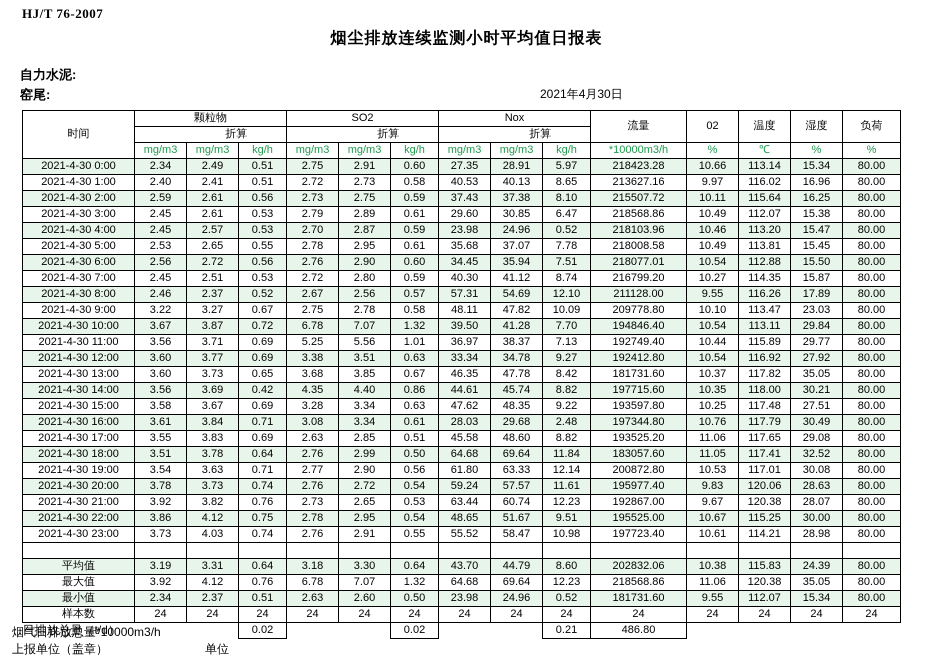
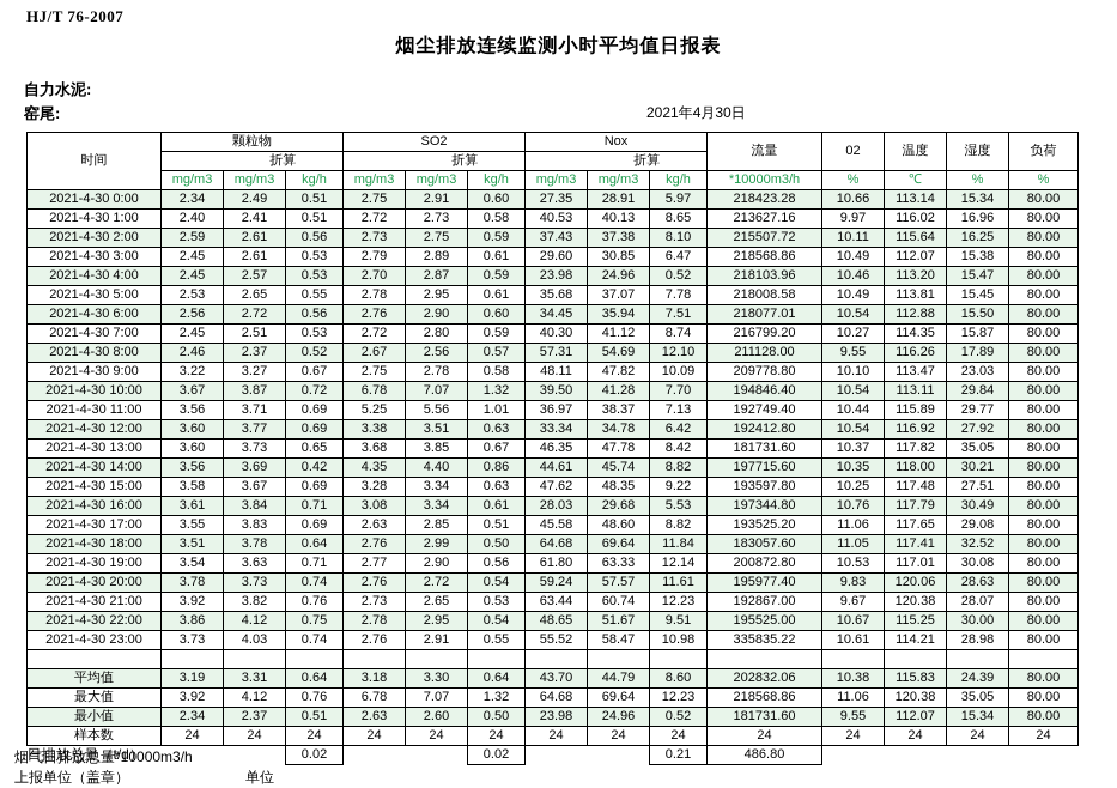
  HJ/T 76-2007
  烟尘排放连续监测小时平均值日报表
  自力水泥:
  窑尾:
  2021年4月30日
  时间	颗粒物	SO2	Nox	流量	02	温度	湿度	负荷
  	折算		折算		折算
  mg/m3	mg/m3	kg/h	mg/m3	mg/m3	kg/h	mg/m3	mg/m3	kg/h	*10000m3/h	%	℃	%	%
  2021-4-30 0:00	2.34	2.49	0.51	2.75	2.91	0.60	27.35	28.91	5.97	218423.28	10.66	113.14	15.34	80.00
  2021-4-30 1:00	2.40	2.41	0.51	2.72	2.73	0.58	40.53	40.13	8.65	213627.16	9.97	116.02	16.96	80.00
  2021-4-30 2:00	2.59	2.61	0.56	2.73	2.75	0.59	37.43	37.38	8.10	215507.72	10.11	115.64	16.25	80.00
  2021-4-30 3:00	2.45	2.61	0.53	2.79	2.89	0.61	29.60	30.85	6.47	218568.86	10.49	112.07	15.38	80.00
  2021-4-30 4:00	2.45	2.57	0.53	2.70	2.87	0.59	23.98	24.96	0.52	218103.96	10.46	113.20	15.47	80.00
  2021-4-30 5:00	2.53	2.65	0.55	2.78	2.95	0.61	35.68	37.07	7.78	218008.58	10.49	113.81	15.45	80.00
  2021-4-30 6:00	2.56	2.72	0.56	2.76	2.90	0.60	34.45	35.94	7.51	218077.01	10.54	112.88	15.50	80.00
  2021-4-30 7:00	2.45	2.51	0.53	2.72	2.80	0.59	40.30	41.12	8.74	216799.20	10.27	114.35	15.87	80.00
  2021-4-30 8:00	2.46	2.37	0.52	2.67	2.56	0.57	57.31	54.69	12.10	211128.00	9.55	116.26	17.89	80.00
  2021-4-30 9:00	3.22	3.27	0.67	2.75	2.78	0.58	48.11	47.82	10.09	209778.80	10.10	113.47	23.03	80.00
  2021-4-30 10:00	3.67	3.87	0.72	6.78	7.07	1.32	39.50	41.28	7.70	194846.40	10.54	113.11	29.84	80.00
  2021-4-30 11:00	3.56	3.71	0.69	5.25	5.56	1.01	36.97	38.37	7.13	192749.40	10.44	115.89	29.77	80.00
- 2021-4-30 12:00	3.60	3.77	0.69	3.38	3.51	0.63	33.34	34.78	9.27	192412.80	10.54	116.92	27.92	80.00
+ 2021-4-30 12:00	3.60	3.77	0.69	3.38	3.51	0.63	33.34	34.78	6.42	192412.80	10.54	116.92	27.92	80.00
  2021-4-30 13:00	3.60	3.73	0.65	3.68	3.85	0.67	46.35	47.78	8.42	181731.60	10.37	117.82	35.05	80.00
  2021-4-30 14:00	3.56	3.69	0.42	4.35	4.40	0.86	44.61	45.74	8.82	197715.60	10.35	118.00	30.21	80.00
  2021-4-30 15:00	3.58	3.67	0.69	3.28	3.34	0.63	47.62	48.35	9.22	193597.80	10.25	117.48	27.51	80.00
- 2021-4-30 16:00	3.61	3.84	0.71	3.08	3.34	0.61	28.03	29.68	2.48	197344.80	10.76	117.79	30.49	80.00
+ 2021-4-30 16:00	3.61	3.84	0.71	3.08	3.34	0.61	28.03	29.68	5.53	197344.80	10.76	117.79	30.49	80.00
  2021-4-30 17:00	3.55	3.83	0.69	2.63	2.85	0.51	45.58	48.60	8.82	193525.20	11.06	117.65	29.08	80.00
  2021-4-30 18:00	3.51	3.78	0.64	2.76	2.99	0.50	64.68	69.64	11.84	183057.60	11.05	117.41	32.52	80.00
  2021-4-30 19:00	3.54	3.63	0.71	2.77	2.90	0.56	61.80	63.33	12.14	200872.80	10.53	117.01	30.08	80.00
  2021-4-30 20:00	3.78	3.73	0.74	2.76	2.72	0.54	59.24	57.57	11.61	195977.40	9.83	120.06	28.63	80.00
  2021-4-30 21:00	3.92	3.82	0.76	2.73	2.65	0.53	63.44	60.74	12.23	192867.00	9.67	120.38	28.07	80.00
  2021-4-30 22:00	3.86	4.12	0.75	2.78	2.95	0.54	48.65	51.67	9.51	195525.00	10.67	115.25	30.00	80.00
- 2021-4-30 23:00	3.73	4.03	0.74	2.76	2.91	0.55	55.52	58.47	10.98	197723.40	10.61	114.21	28.98	80.00
+ 2021-4-30 23:00	3.73	4.03	0.74	2.76	2.91	0.55	55.52	58.47	10.98	335835.22	10.61	114.21	28.98	80.00
  平均值	3.19	3.31	0.64	3.18	3.30	0.64	43.70	44.79	8.60	202832.06	10.38	115.83	24.39	80.00
  最大值	3.92	4.12	0.76	6.78	7.07	1.32	64.68	69.64	12.23	218568.86	11.06	120.38	35.05	80.00
  最小值	2.34	2.37	0.51	2.63	2.60	0.50	23.98	24.96	0.52	181731.60	9.55	112.07	15.34	80.00
  样本数	24	24	24	24	24	24	24	24	24	24	24	24	24	24
  日排放总量（t/d）			0.02			0.02			0.21	486.80
  烟气日排放总量*10000m3/h
  上报单位（盖章）
  单位
